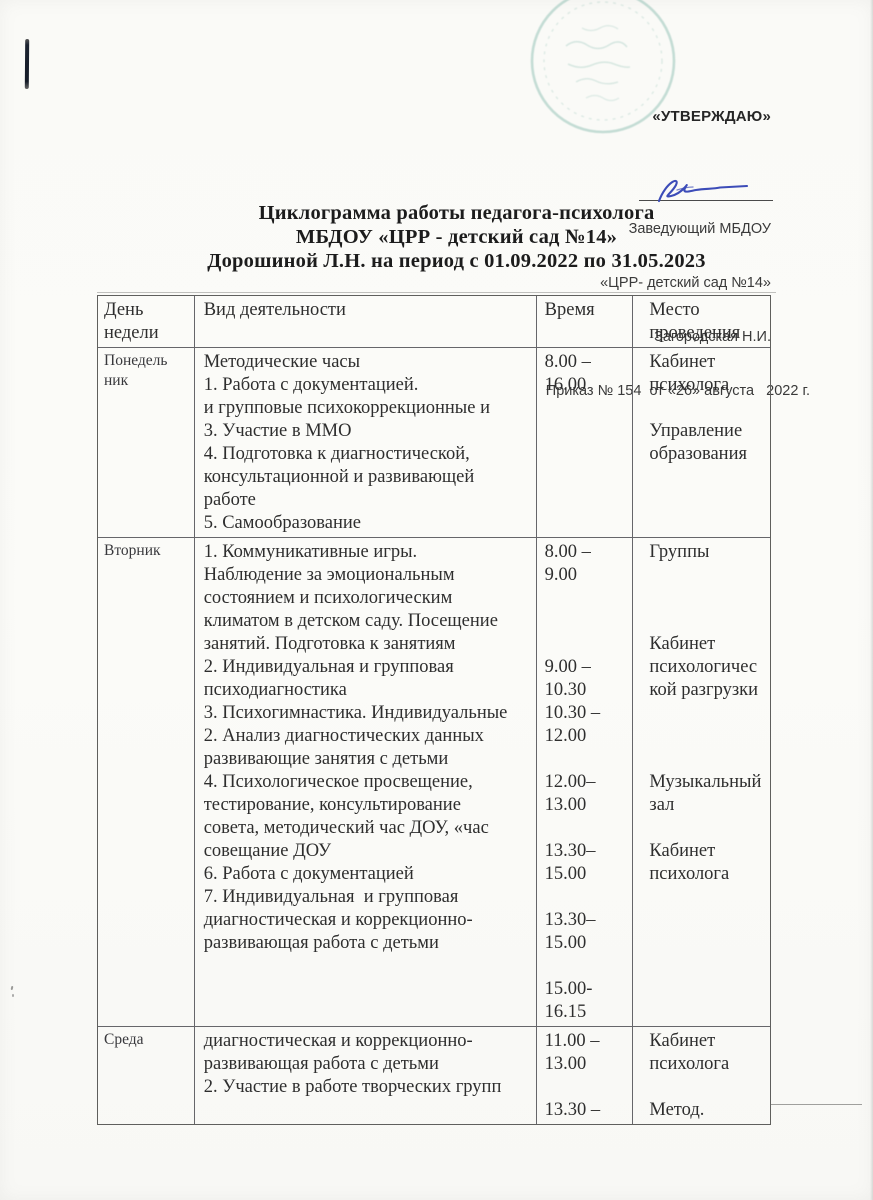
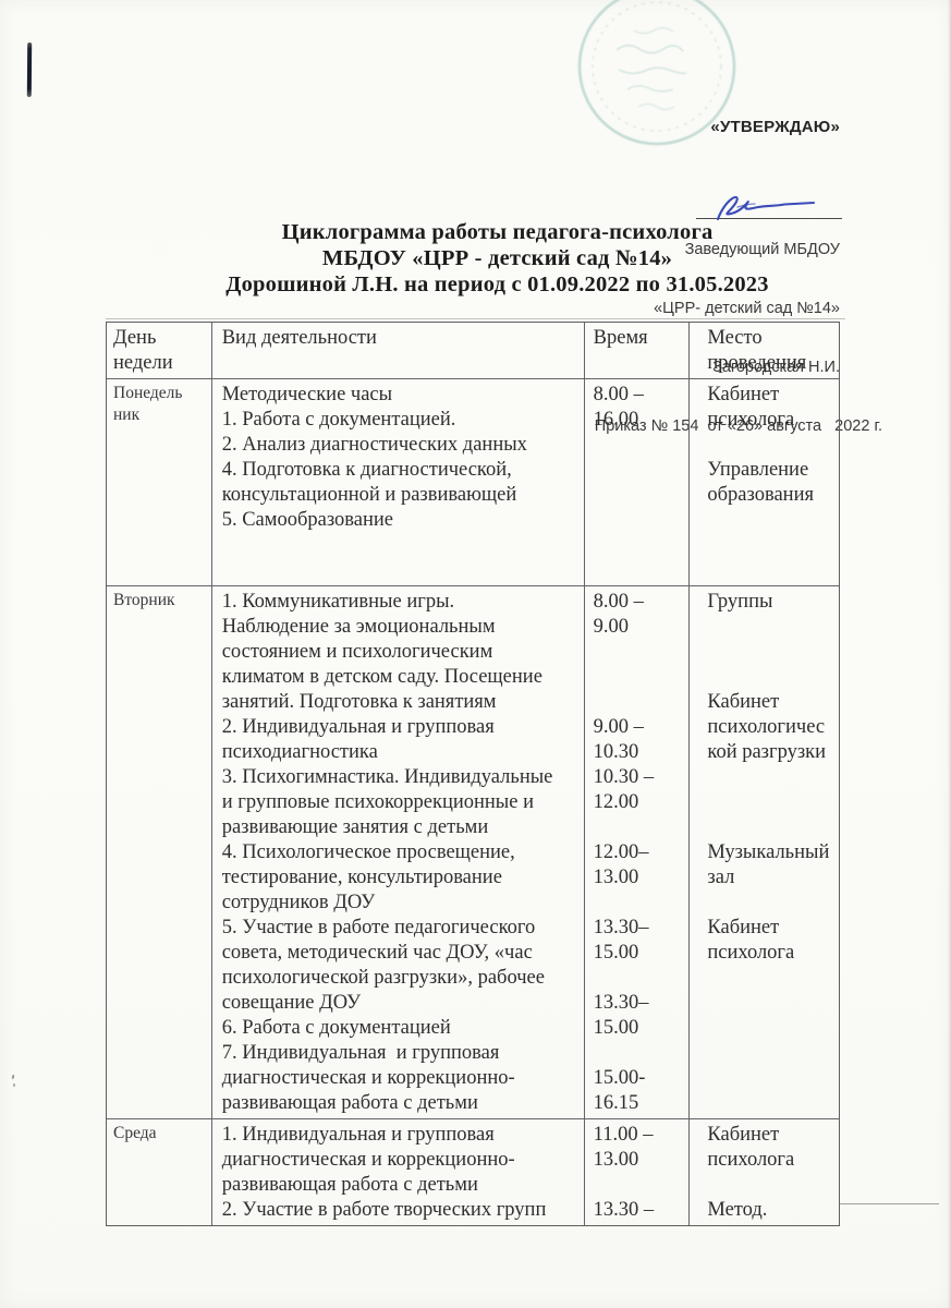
  «УТВЕРЖДАЮ»
  Заведующий МБДОУ
  «ЦРР- детский сад №14»
  Загородская Н.И.
  Приказ № 154 от «26» августа 2022 г.
  Циклограмма работы педагога-психолога
  МБДОУ «ЦРР - детский сад №14»
  Дорошиной Л.Н. на период с 01.09.2022 по 31.05.2023
  День
  недели
  Вид деятельности
  Время
  Место
  проведения
  Понедель
  ник
  Методические часы
  1. Работа с документацией.
- и групповые психокоррекционные и
+ 2. Анализ диагностических данных
- 3. Участие в ММО
  4. Подготовка к диагностической,
  консультационной и развивающей
- работе
  5. Самообразование
  8.00 –
  16.00
  Кабинет
  психолога
  Управление
  образования
  Вторник
  1. Коммуникативные игры.
  Наблюдение за эмоциональным
  состоянием и психологическим
  климатом в детском саду. Посещение
  занятий. Подготовка к занятиям
  2. Индивидуальная и групповая
  психодиагностика
  3. Психогимнастика. Индивидуальные
- 2. Анализ диагностических данных
+ и групповые психокоррекционные и
  развивающие занятия с детьми
  4. Психологическое просвещение,
  тестирование, консультирование
+ сотрудников ДОУ
+ 5. Участие в работе педагогического
  совета, методический час ДОУ, «час
+ психологической разгрузки», рабочее
  совещание ДОУ
  6. Работа с документацией
  7. Индивидуальная и групповая
  диагностическая и коррекционно-
  развивающая работа с детьми
  8.00 –
  9.00
  9.00 –
  10.30
  10.30 –
  12.00
  12.00–
  13.00
  13.30–
  15.00
  13.30–
  15.00
  15.00-
  16.15
  Группы
  Кабинет
  психологичес
  кой разгрузки
  Музыкальный
  зал
  Кабинет
  психолога
  Среда
+ 1. Индивидуальная и групповая
  диагностическая и коррекционно-
  развивающая работа с детьми
  2. Участие в работе творческих групп
  11.00 –
  13.00
  13.30 –
  Кабинет
  психолога
  Метод.
